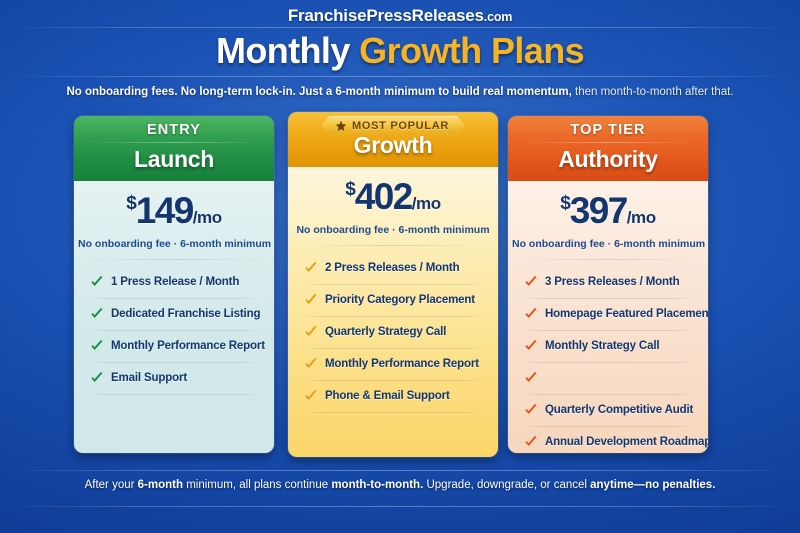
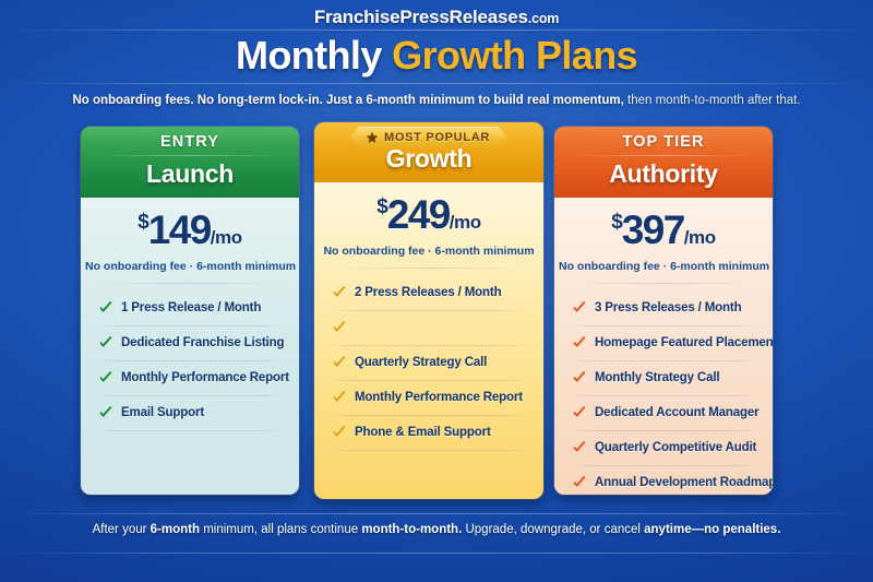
  FranchisePressReleases.com
  Monthly Growth Plans
  No onboarding fees. No long-term lock-in. Just a 6-month minimum to build real momentum, then month-to-month after that.
  ENTRY
  Launch
  $149/mo
  No onboarding fee · 6-month minimum
  1 Press Release / Month
  Dedicated Franchise Listing
  Monthly Performance Report
  Email Support
  MOST POPULAR
  Growth
- $402/mo
+ $249/mo
  No onboarding fee · 6-month minimum
  2 Press Releases / Month
- Priority Category Placement
  Quarterly Strategy Call
  Monthly Performance Report
  Phone & Email Support
  TOP TIER
  Authority
  $397/mo
  No onboarding fee · 6-month minimum
  3 Press Releases / Month
  Homepage Featured Placemen
  Monthly Strategy Call
+ Dedicated Account Manager
  Quarterly Competitive Audit
  Annual Development Roadmap
  After your 6-month minimum, all plans continue month-to-month. Upgrade, downgrade, or cancel anytime—no penalties.
